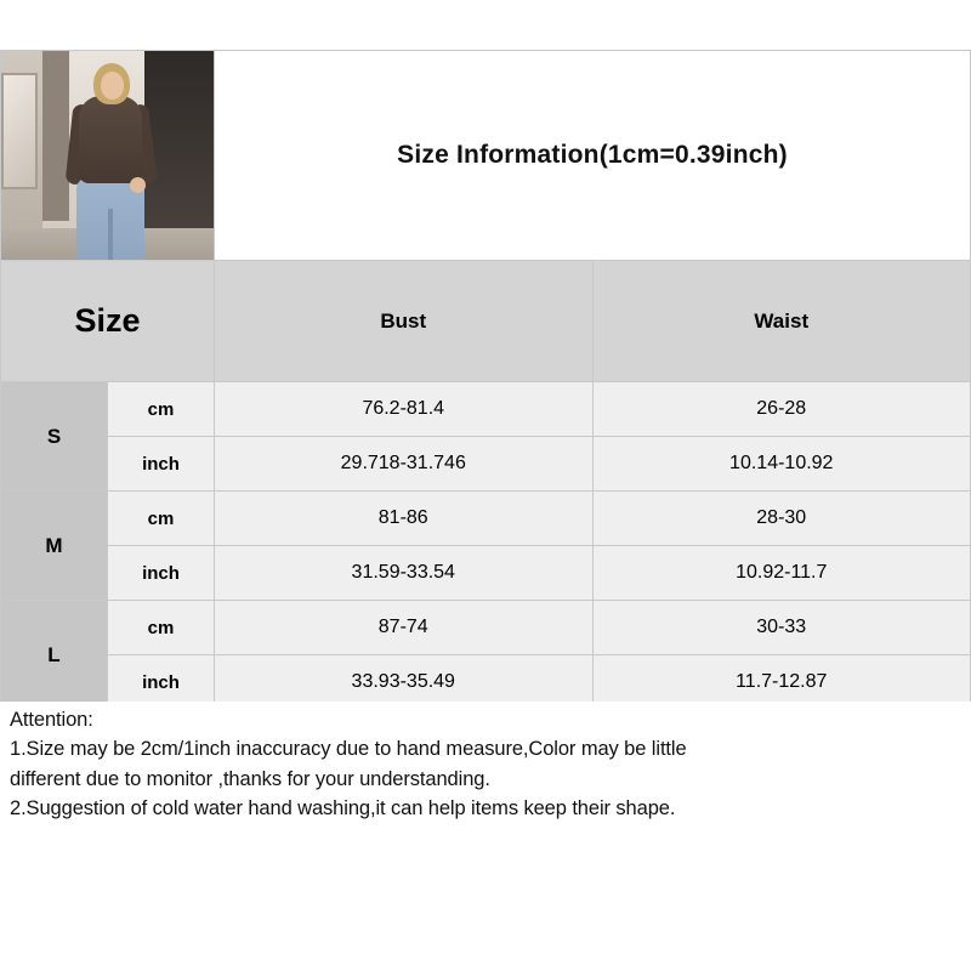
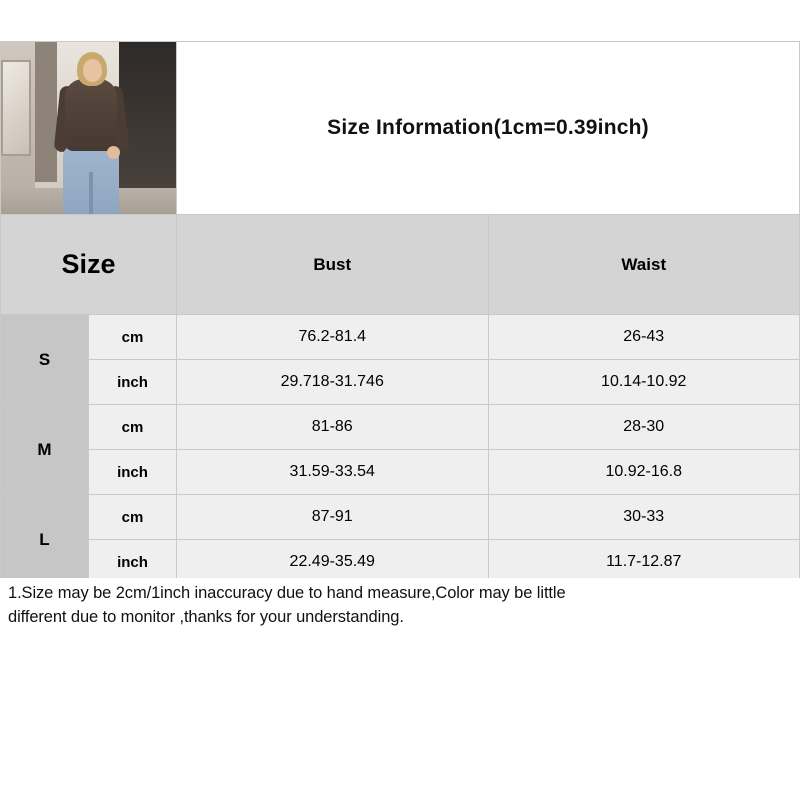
  	Size Information(1cm=0.39inch)
  Size	Bust	Waist
- S	cm	76.2-81.4	26-28
+ S	cm	76.2-81.4	26-43
  inch	29.718-31.746	10.14-10.92
  M	cm	81-86	28-30
- inch	31.59-33.54	10.92-11.7
+ inch	31.59-33.54	10.92-16.8
- L	cm	87-74	30-33
+ L	cm	87-91	30-33
- inch	33.93-35.49	11.7-12.87
+ inch	22.49-35.49	11.7-12.87
- Attention:
  1.Size may be 2cm/1inch inaccuracy due to hand measure,Color may be little
  different due to monitor ,thanks for your understanding.
- 2.Suggestion of cold water hand washing,it can help items keep their shape.
